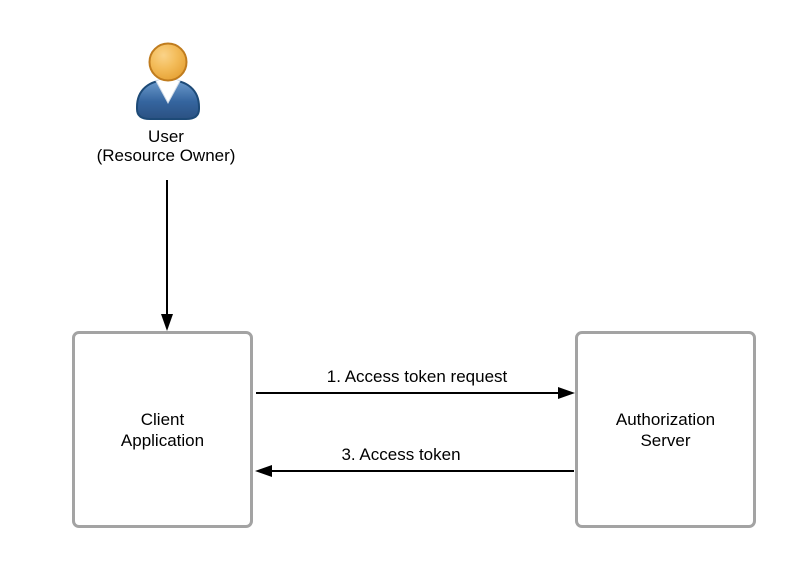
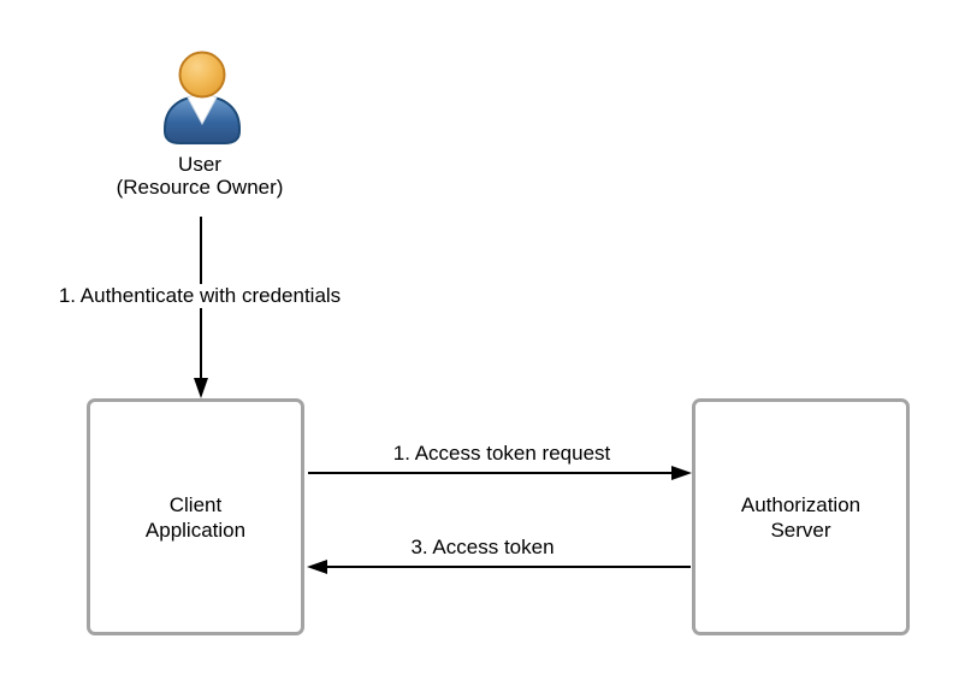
  User
  (Resource Owner)
+ 1. Authenticate with credentials
  1. Access token request
  3. Access token
  Client
  Application
  Authorization
  Server
